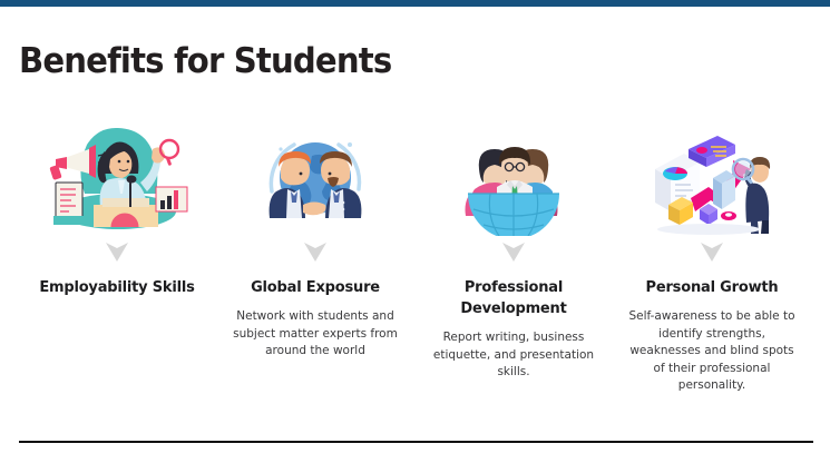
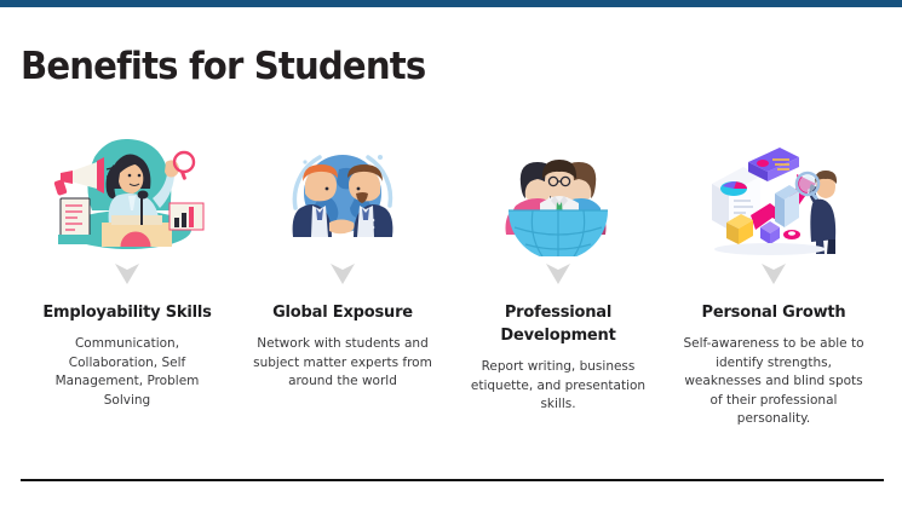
  Benefits for Students
  Employability Skills
+ Communication, Collaboration, Self Management, Problem Solving
  Global Exposure
  Network with students and subject matter experts from around the world
  Professional Development
  Report writing, business etiquette, and presentation skills.
  Personal Growth
  Self-awareness to be able to identify strengths, weaknesses and blind spots of their professional personality.
